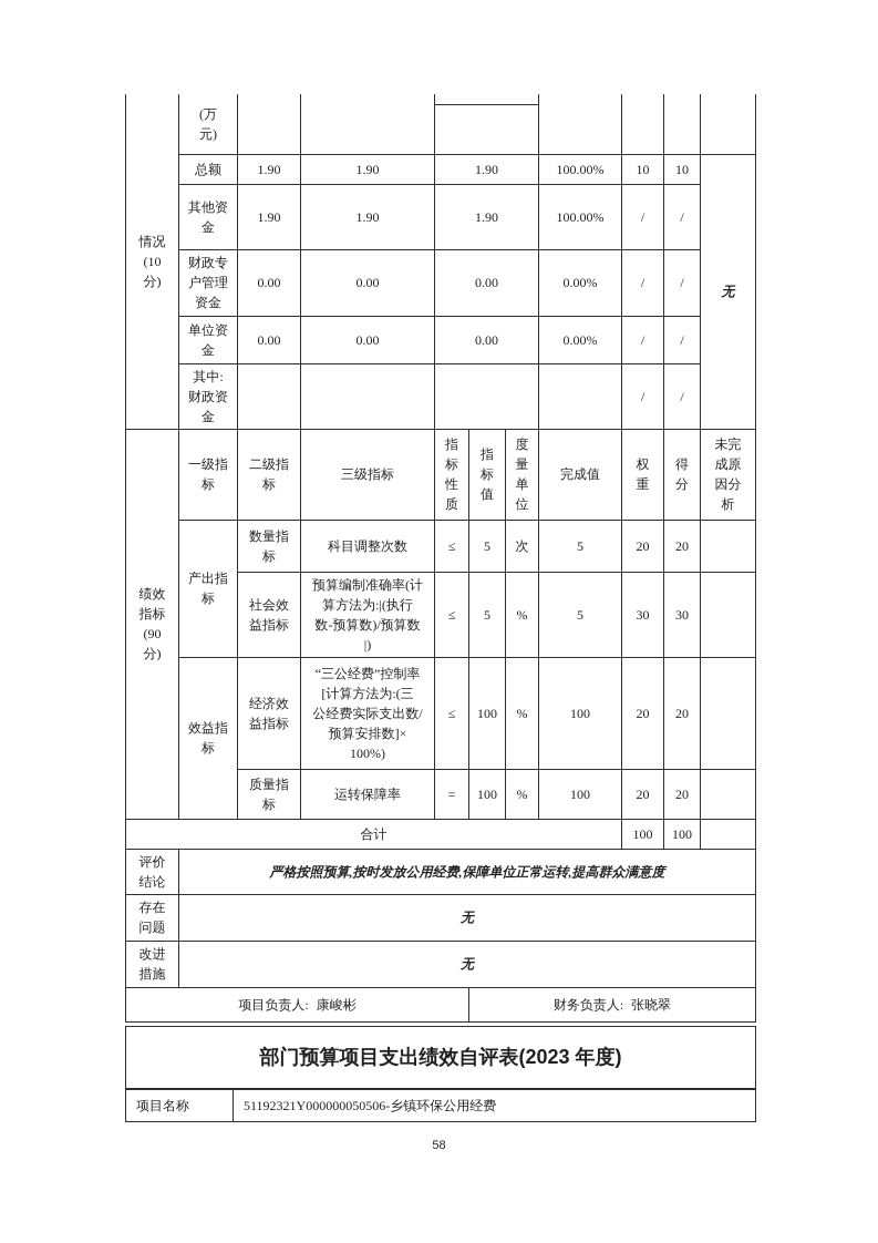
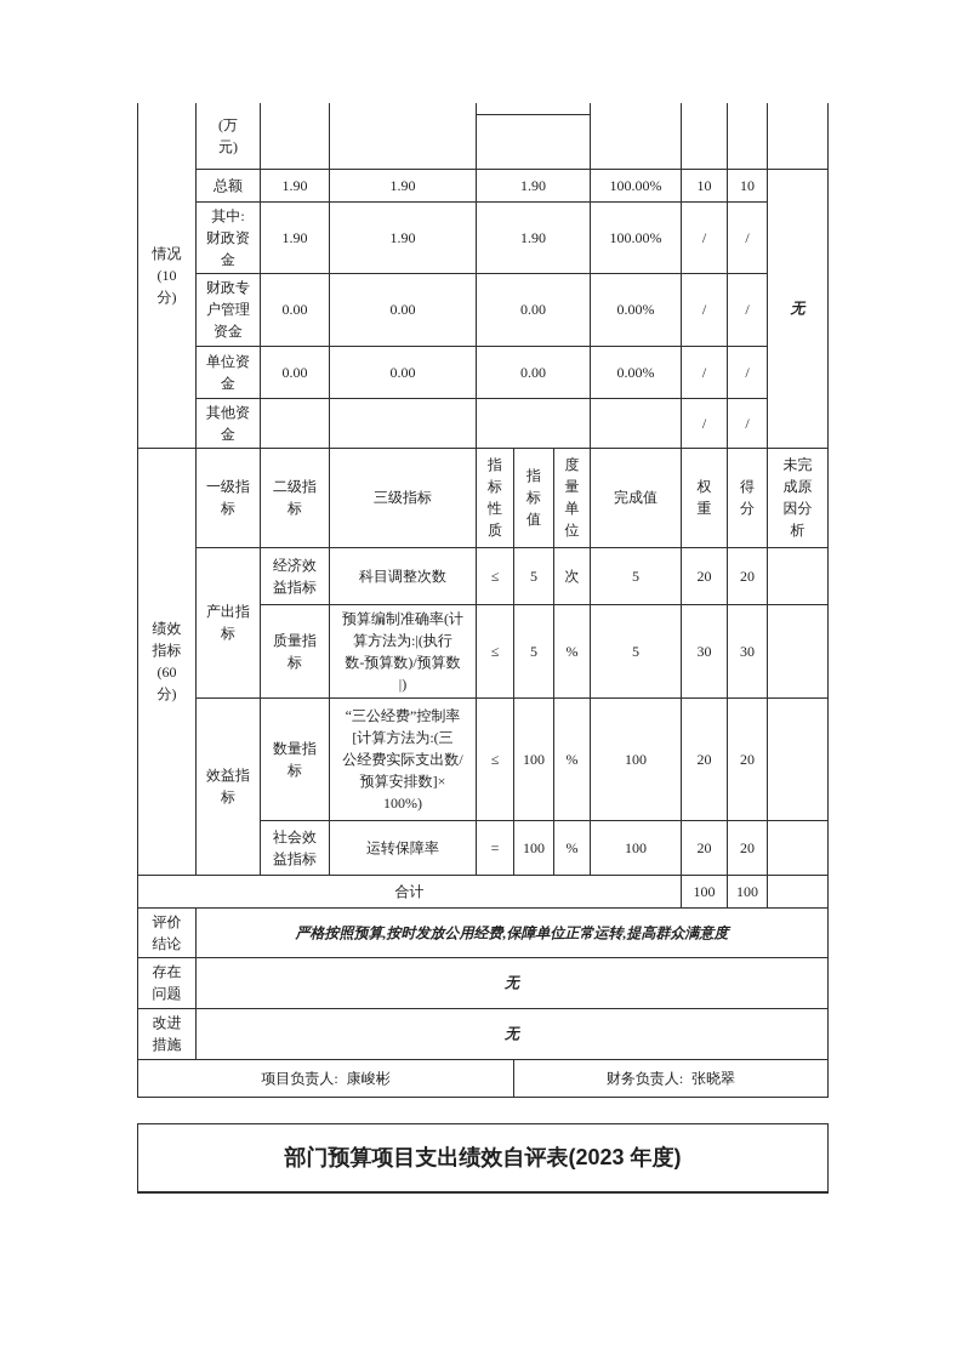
  情况 (10 分)	(万 元)
  总额	1.90	1.90	1.90	100.00%	10	10	无
- 其他资 金	1.90	1.90	1.90	100.00%	/	/
+ 其中: 财政资 金	1.90	1.90	1.90	100.00%	/	/
  财政专 户管理 资金	0.00	0.00	0.00	0.00%	/	/
  单位资 金	0.00	0.00	0.00	0.00%	/	/
- 其中: 财政资 金					/	/
+ 其他资 金					/	/
- 绩效 指标 (90 分)	一级指 标	二级指 标	三级指标	指 标 性 质	指 标 值	度 量 单 位	完成值	权 重	得 分	未完 成原 因分 析
+ 绩效 指标 (60 分)	一级指 标	二级指 标	三级指标	指 标 性 质	指 标 值	度 量 单 位	完成值	权 重	得 分	未完 成原 因分 析
- 产出指 标	数量指 标	科目调整次数	≤	5	次	5	20	20
+ 产出指 标	经济效 益指标	科目调整次数	≤	5	次	5	20	20
- 社会效 益指标	预算编制准确率(计 算方法为:|(执行 数-预算数)/预算数 |)	≤	5	%	5	30	30
+ 质量指 标	预算编制准确率(计 算方法为:|(执行 数-预算数)/预算数 |)	≤	5	%	5	30	30
- 效益指 标	经济效 益指标	“三公经费”控制率 [计算方法为:(三 公经费实际支出数/ 预算安排数]× 100%)	≤	100	%	100	20	20
+ 效益指 标	数量指 标	“三公经费”控制率 [计算方法为:(三 公经费实际支出数/ 预算安排数]× 100%)	≤	100	%	100	20	20
- 质量指 标	运转保障率	=	100	%	100	20	20
+ 社会效 益指标	运转保障率	=	100	%	100	20	20
  合计	100	100
  评价 结论	严格按照预算,按时发放公用经费,保障单位正常运转,提高群众满意度
  存在 问题	无
  改进 措施	无
  项目负责人: 康峻彬	财务负责人: 张晓翠
  部门预算项目支出绩效自评表(2023 年度)
- 项目名称	51192321Y000000050506-乡镇环保公用经费
- 58
